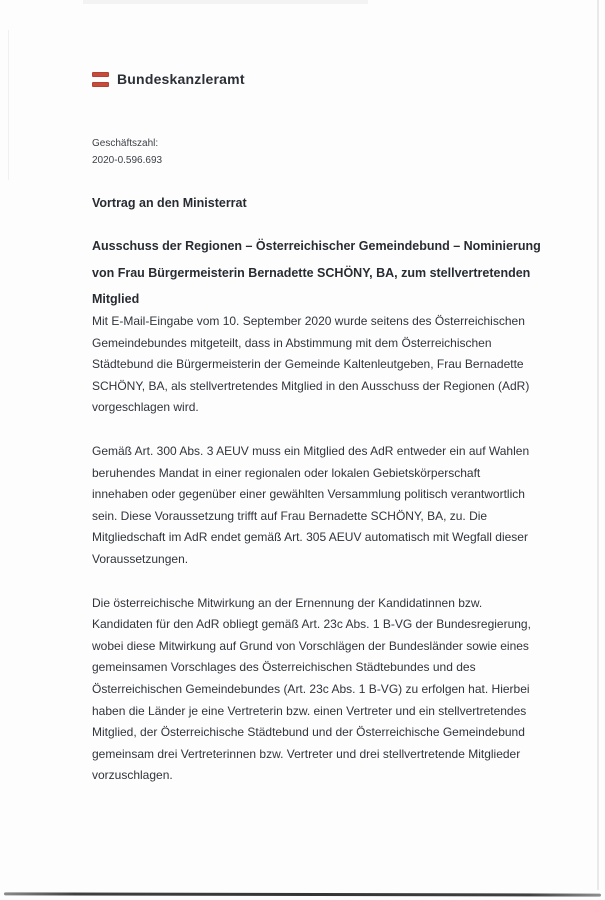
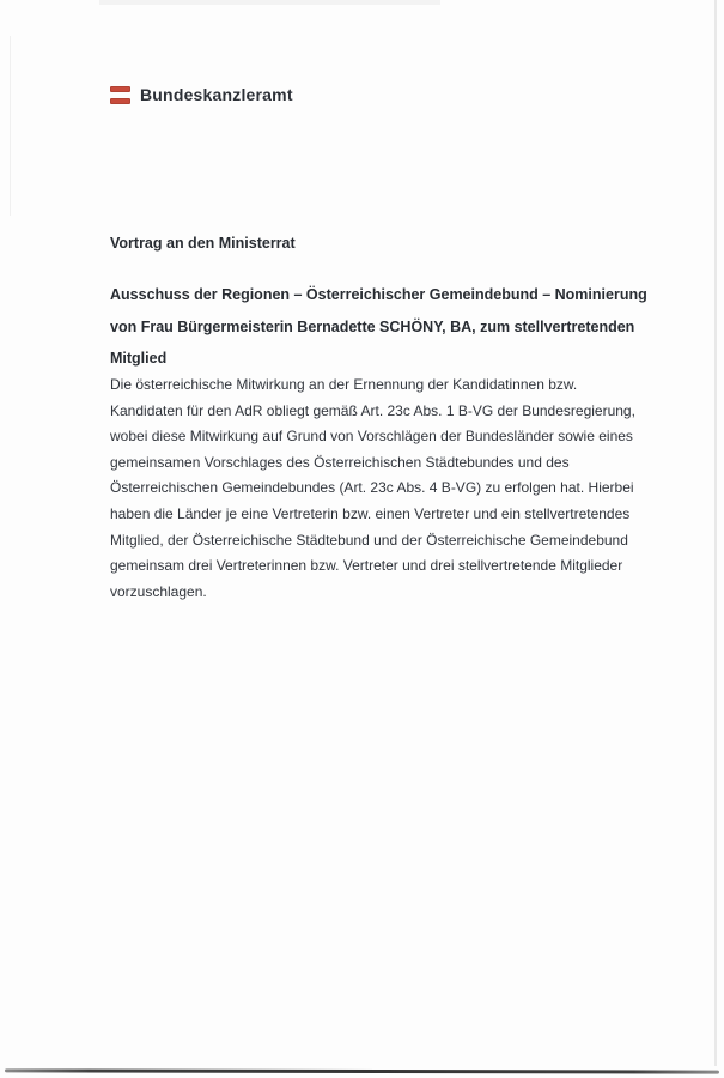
  Bundeskanzleramt
- Geschäftszahl:
- 2020-0.596.693
  Vortrag an den Ministerrat
  Ausschuss der Regionen – Österreichischer Gemeindebund – Nominierung
  von Frau Bürgermeisterin Bernadette SCHÖNY, BA, zum stellvertretenden
  Mitglied
- Mit E-Mail-Eingabe vom 10. September 2020 wurde seitens des Österreichischen Gemeindebundes mitgeteilt, dass in Abstimmung mit dem Österreichischen Städtebund die Bürgermeisterin der Gemeinde Kaltenleutgeben, Frau Bernadette SCHÖNY, BA, als stellvertretendes Mitglied in den Ausschuss der Regionen (AdR) vorgeschlagen wird.
- Gemäß Art. 300 Abs. 3 AEUV muss ein Mitglied des AdR entweder ein auf Wahlen beruhendes Mandat in einer regionalen oder lokalen Gebietskörperschaft innehaben oder gegenüber einer gewählten Versammlung politisch verantwortlich sein. Diese Voraussetzung trifft auf Frau Bernadette SCHÖNY, BA, zu. Die Mitgliedschaft im AdR endet gemäß Art. 305 AEUV automatisch mit Wegfall dieser Voraussetzungen.
- Die österreichische Mitwirkung an der Ernennung der Kandidatinnen bzw. Kandidaten für den AdR obliegt gemäß Art. 23c Abs. 1 B-VG der Bundesregierung, wobei diese Mitwirkung auf Grund von Vorschlägen der Bundesländer sowie eines gemeinsamen Vorschlages des Österreichischen Städtebundes und des Österreichischen Gemeindebundes (Art. 23c Abs. 1 B-VG) zu erfolgen hat. Hierbei haben die Länder je eine Vertreterin bzw. einen Vertreter und ein stellvertretendes Mitglied, der Österreichische Städtebund und der Österreichische Gemeindebund gemeinsam drei Vertreterinnen bzw. Vertreter und drei stellvertretende Mitglieder vorzuschlagen.
+ Die österreichische Mitwirkung an der Ernennung der Kandidatinnen bzw. Kandidaten für den AdR obliegt gemäß Art. 23c Abs. 1 B-VG der Bundesregierung, wobei diese Mitwirkung auf Grund von Vorschlägen der Bundesländer sowie eines gemeinsamen Vorschlages des Österreichischen Städtebundes und des Österreichischen Gemeindebundes (Art. 23c Abs. 4 B-VG) zu erfolgen hat. Hierbei haben die Länder je eine Vertreterin bzw. einen Vertreter und ein stellvertretendes Mitglied, der Österreichische Städtebund und der Österreichische Gemeindebund gemeinsam drei Vertreterinnen bzw. Vertreter und drei stellvertretende Mitglieder vorzuschlagen.
